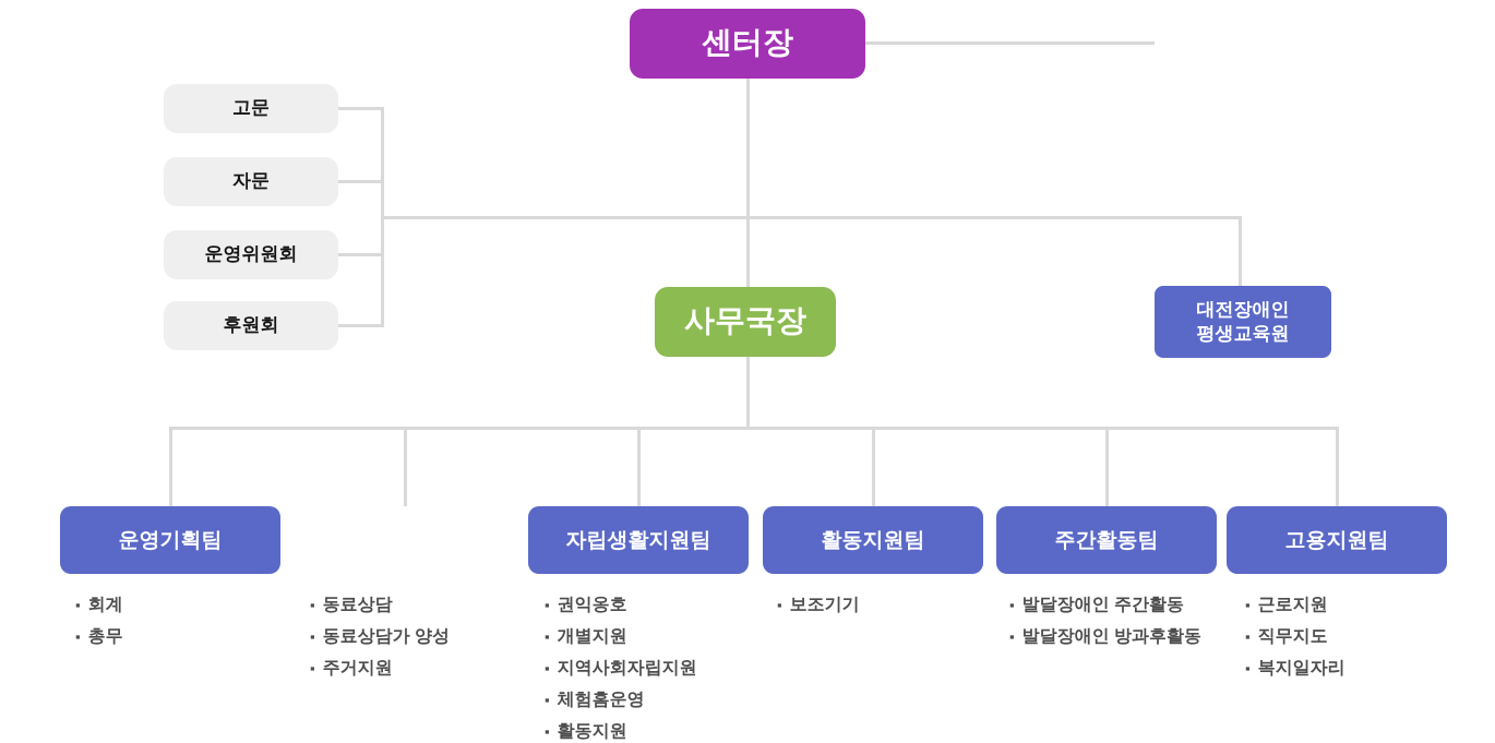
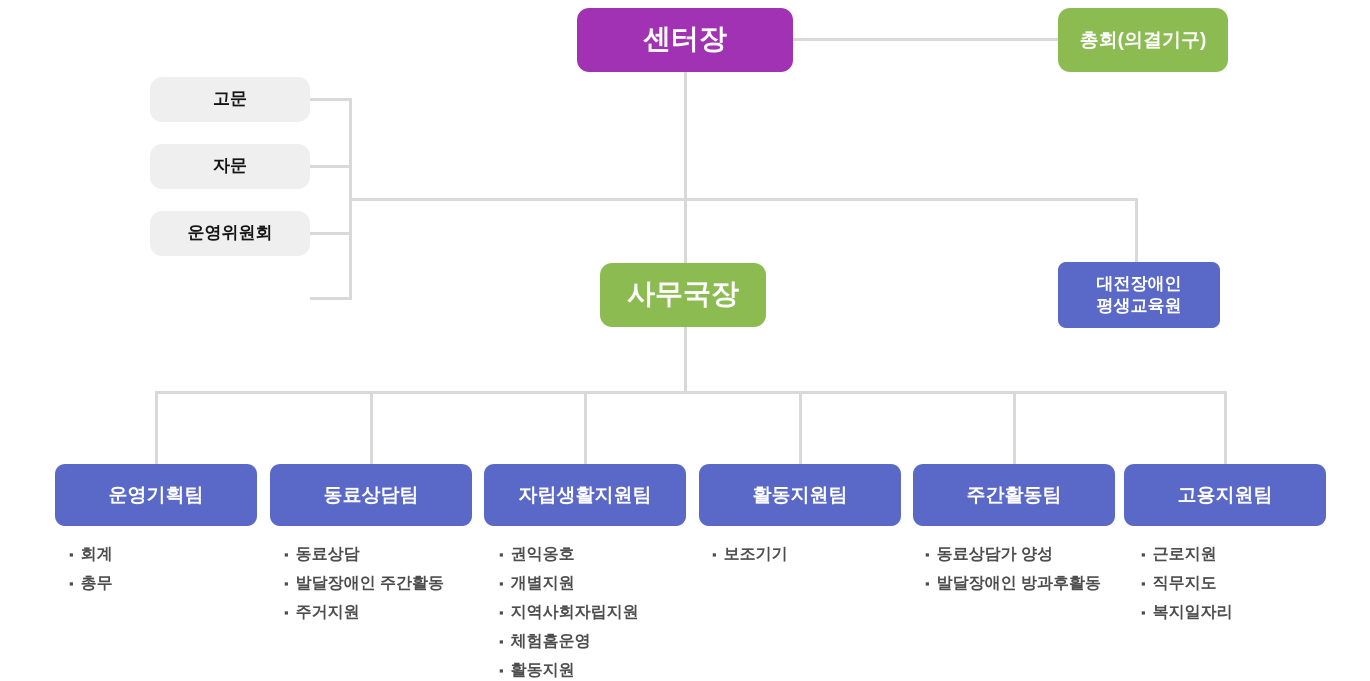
  센터장
+ 총회(의결기구)
  고문
  자문
  운영위원회
- 후원회
  사무국장
  대전장애인
  평생교육원
  운영기획팀
+ 동료상담팀
  자립생활지원팀
  활동지원팀
  주간활동팀
  고용지원팀
  ▪
  회계
  ▪
  총무
  ▪
  동료상담
  ▪
- 동료상담가 양성
+ 발달장애인 주간활동
  ▪
  주거지원
  ▪
  권익옹호
  ▪
  개별지원
  ▪
  지역사회자립지원
  ▪
  체험홈운영
  ▪
  활동지원
  ▪
  보조기기
  ▪
- 발달장애인 주간활동
+ 동료상담가 양성
  ▪
  발달장애인 방과후활동
  ▪
  근로지원
  ▪
  직무지도
  ▪
  복지일자리
